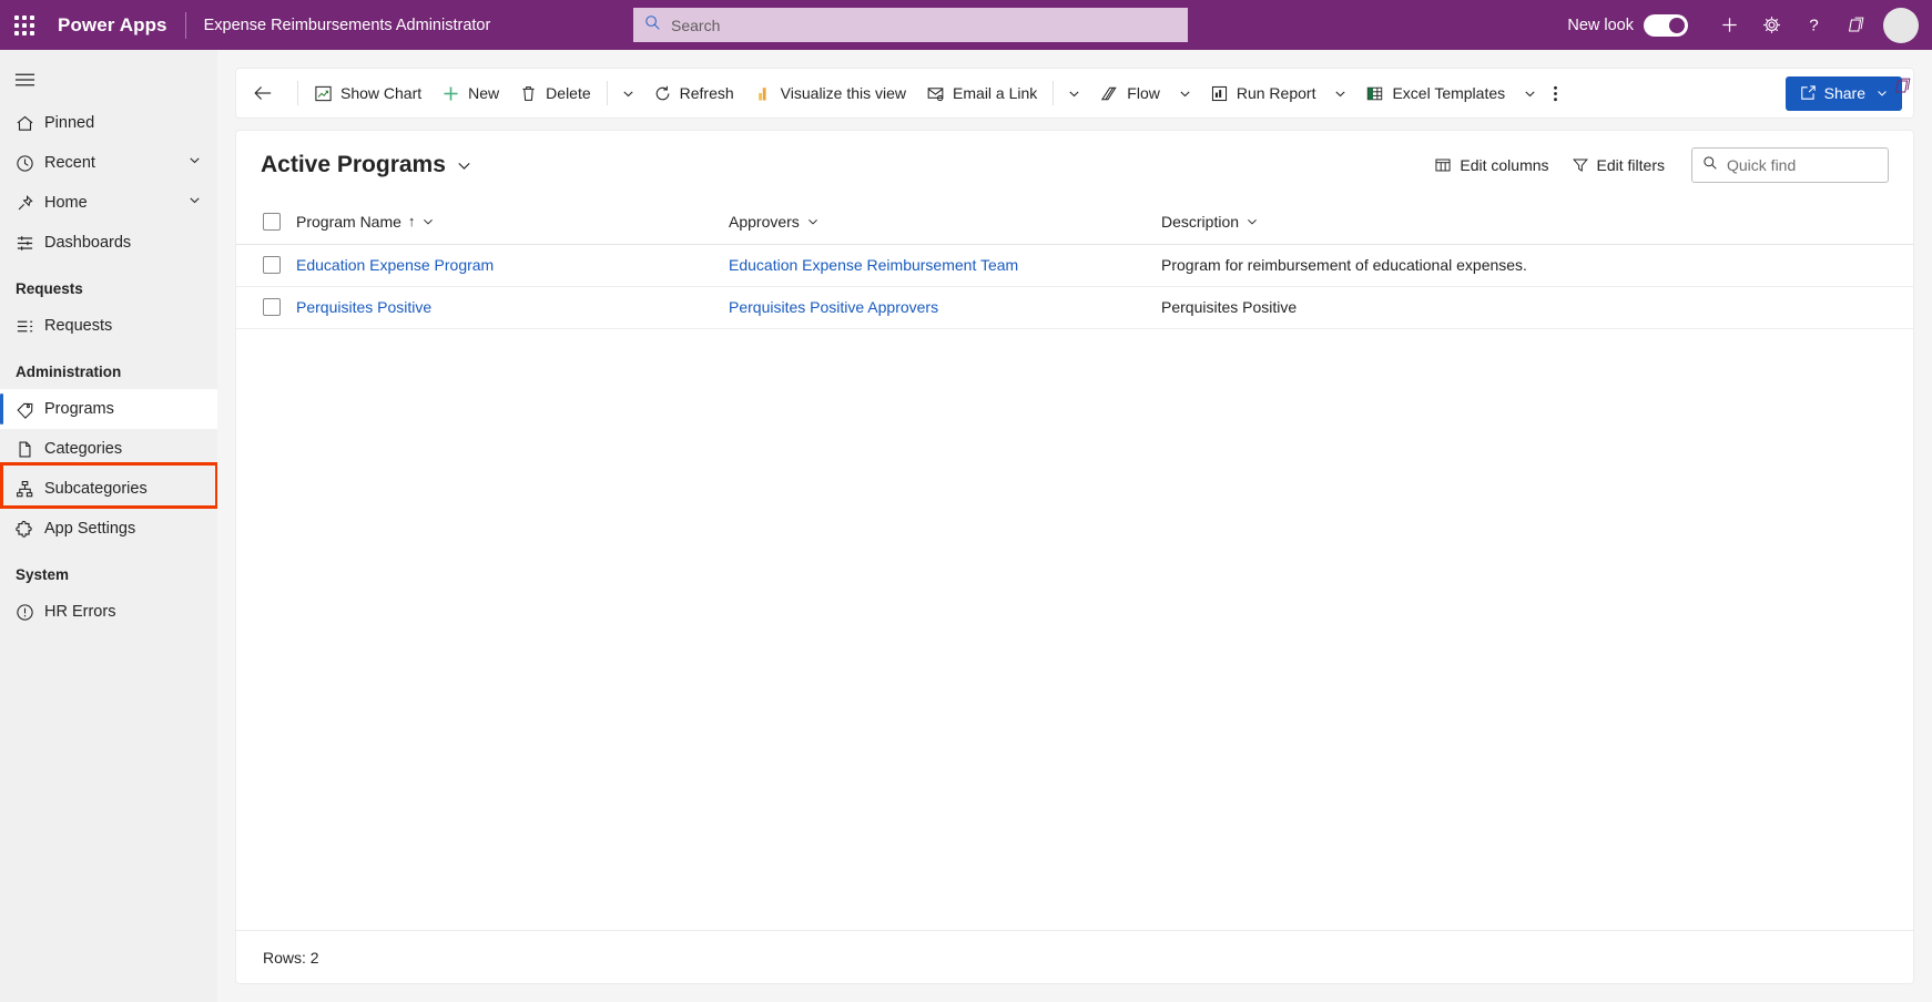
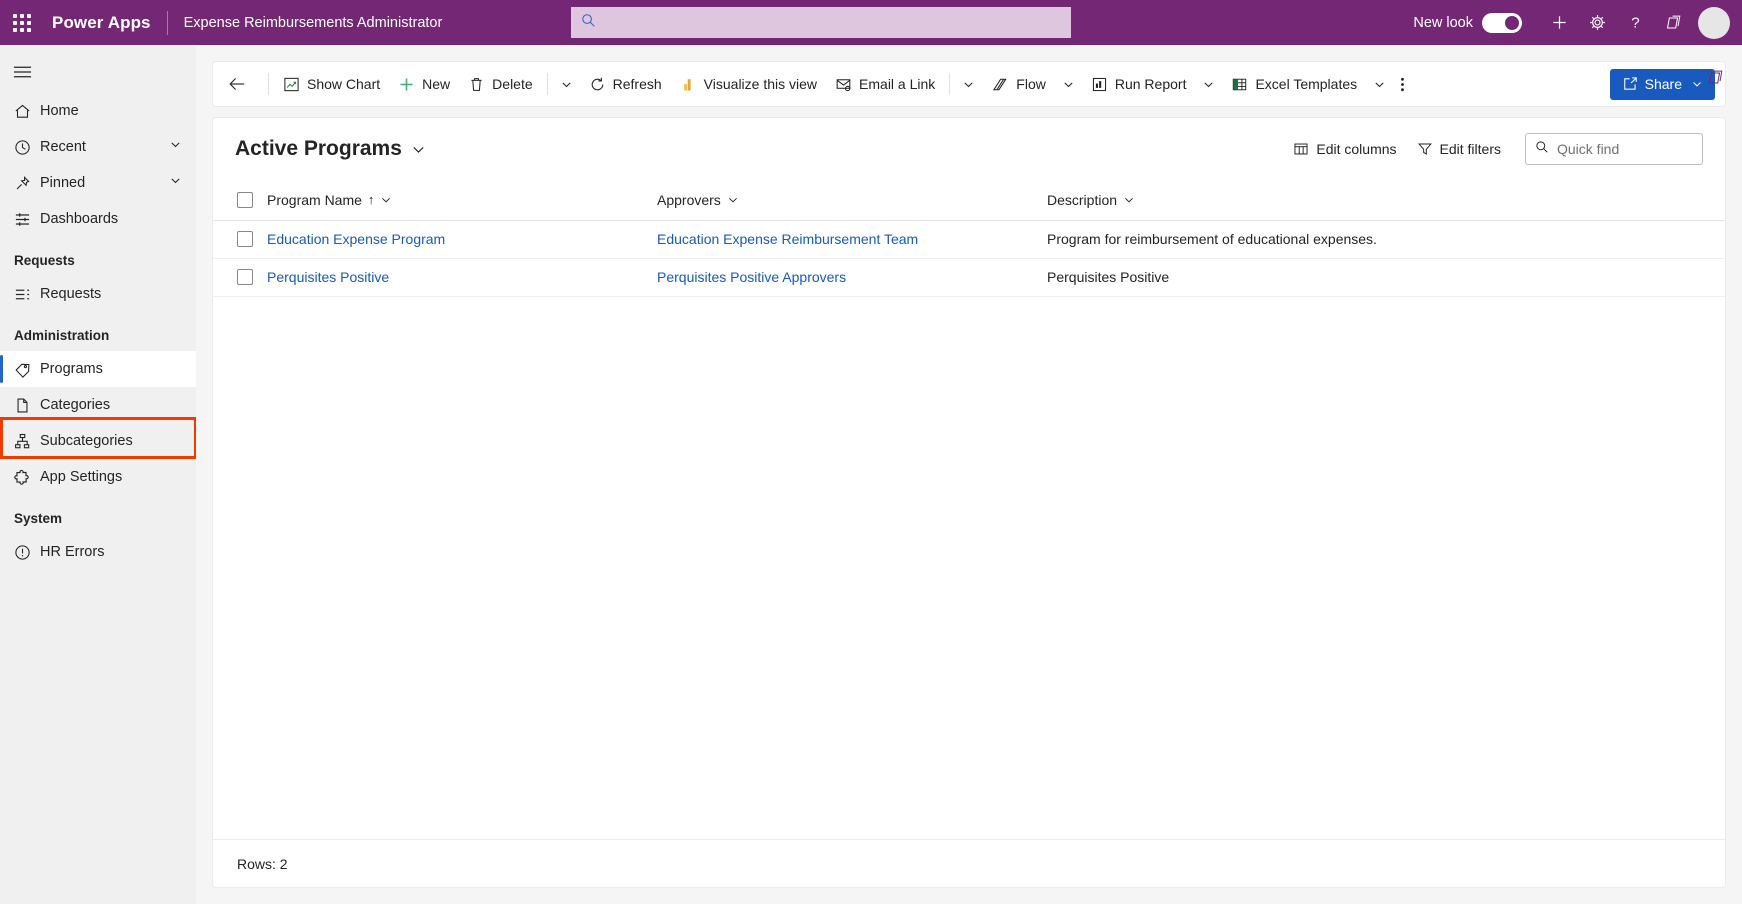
  Power Apps
  Expense Reimbursements Administrator
- Search
  New look
  ?
- Pinned
+ Home
  Recent
- Home
+ Pinned
  Dashboards
  Requests
  Requests
  Administration
  Programs
  Categories
  Subcategories
  App Settings
  System
  HR Errors
  Show Chart
  New
  Delete
  Refresh
  Visualize this view
  Email a Link
  Flow
  Run Report
  Excel Templates
  Share
  Active Programs
  Edit columns
  Edit filters
  Quick find
  	Program Name ↑	Approvers	Description
  	Education Expense Program	Education Expense Reimbursement Team	Program for reimbursement of educational expenses.
  	Perquisites Positive	Perquisites Positive Approvers	Perquisites Positive
  Rows: 2
